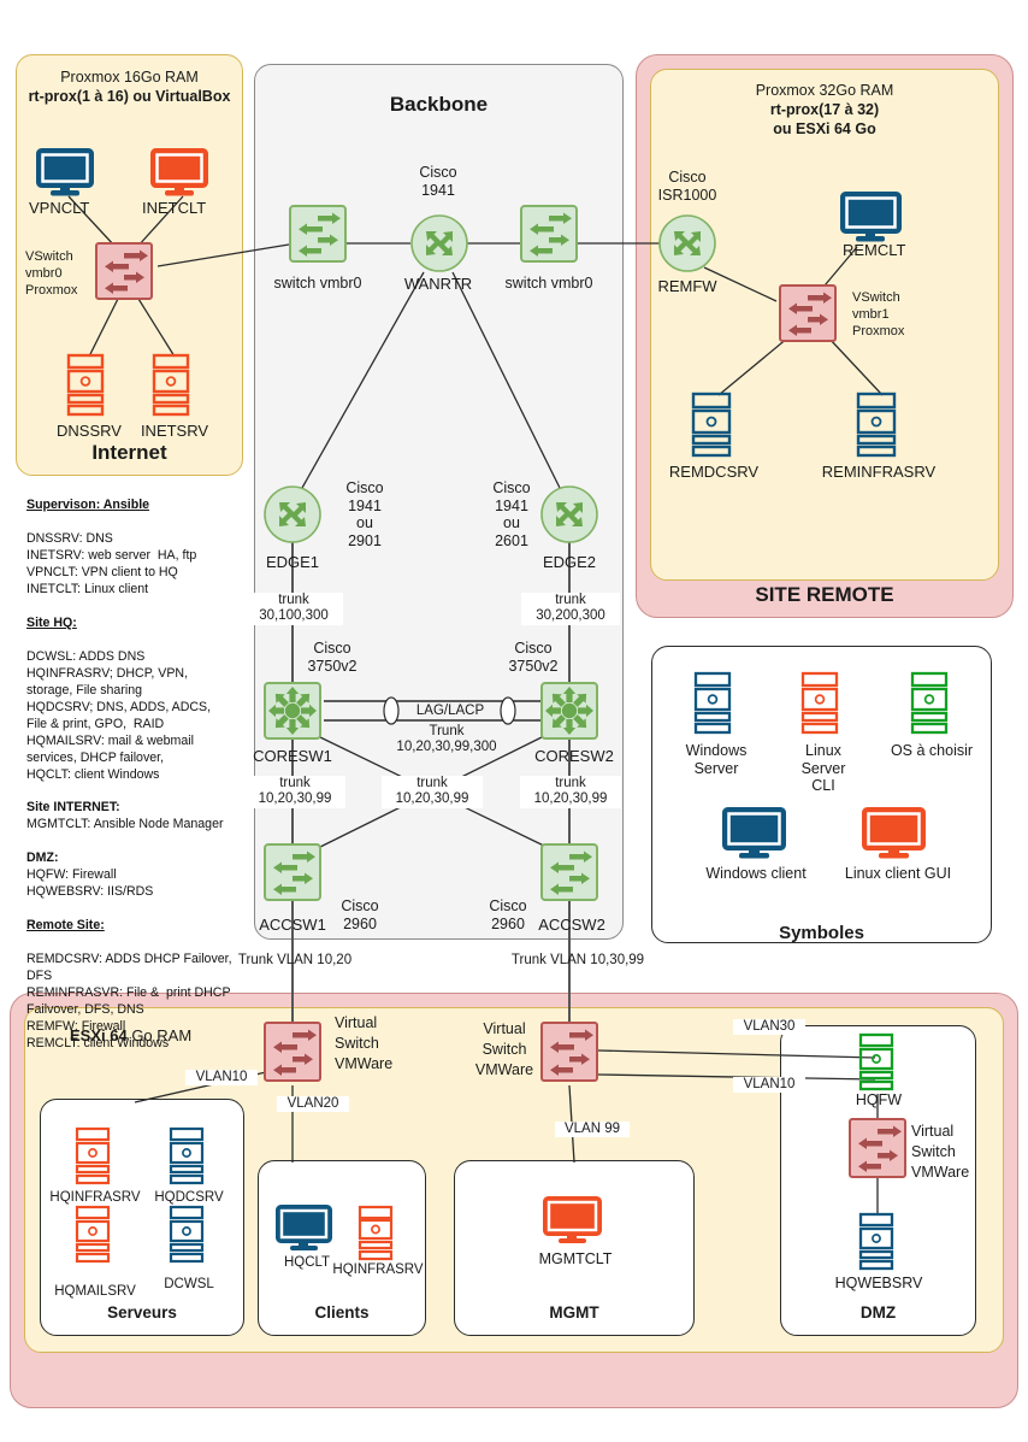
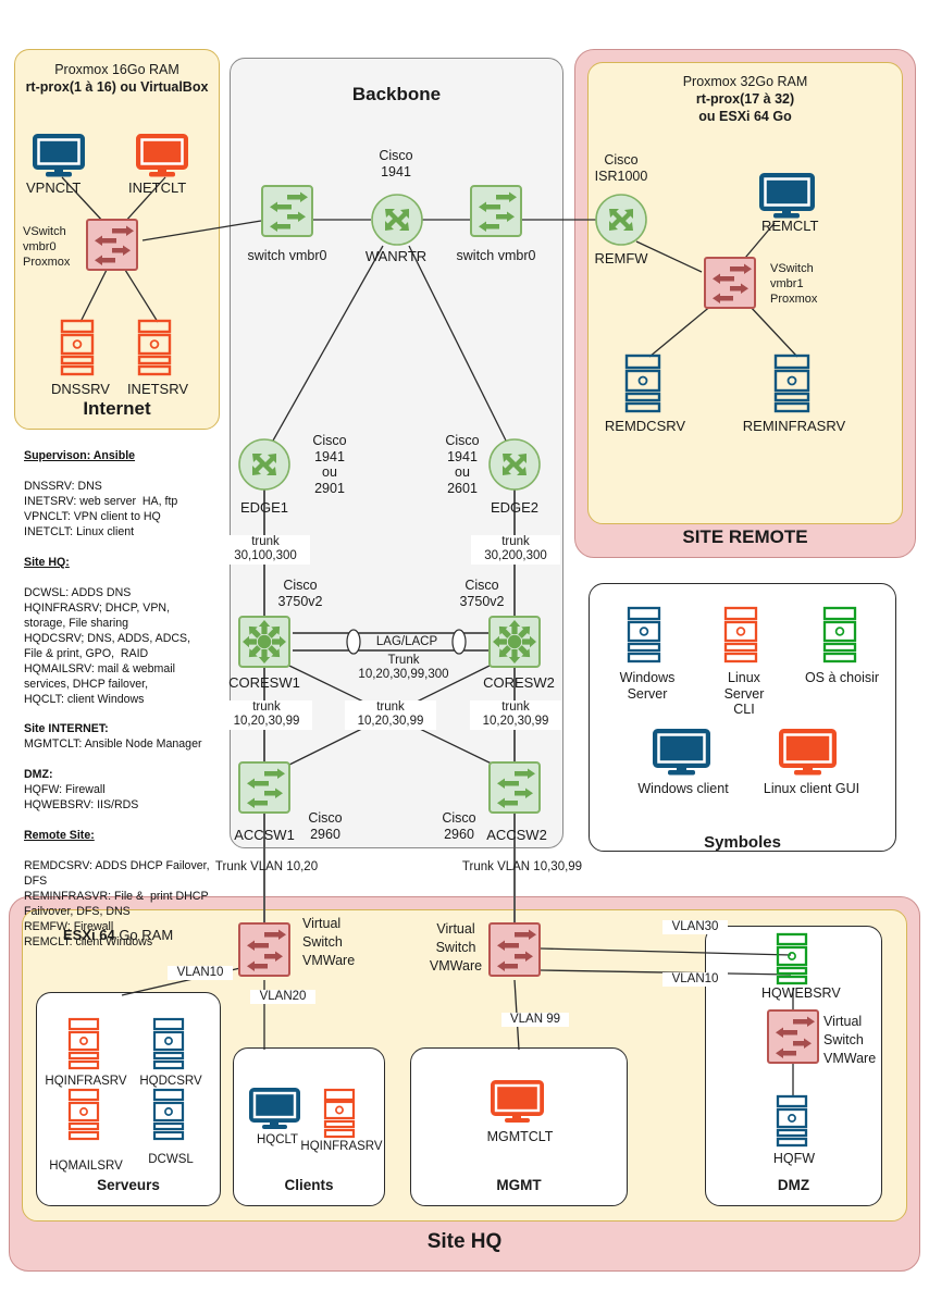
  Proxmox 16Go RAM
  rt-prox(1 à 16) ou VirtualBox
  VPNCLT
  INETCLT
  VSwitch
  vmbr0
  Proxmox
  DNSSRV
  INETSRV
  Internet
  Supervison: Ansible
  DNSSRV: DNS
  INETSRV: web server HA, ftp
  VPNCLT: VPN client to HQ
  INETCLT: Linux client
  Site HQ:
  DCWSL: ADDS DNS
  HQINFRASRV; DHCP, VPN,
  storage, File sharing
  HQDCSRV; DNS, ADDS, ADCS,
  File & print, GPO, RAID
  HQMAILSRV: mail & webmail
  services, DHCP failover,
  HQCLT: client Windows
  Site INTERNET:
  MGMTCLT: Ansible Node Manager
  DMZ:
  HQFW: Firewall
  HQWEBSRV: IIS/RDS
  Remote Site:
  REMDCSRV: ADDS DHCP Failover,
  DFS
  REMINFRASVR: File & print DHCP
  Failvover, DFS, DNS
  REMFW: Firewall
  REMCLT: client Windows
  Backbone
  Cisco
  1941
  WANRTR
  switch vmbr0
  switch vmbr0
  Cisco
  1941
  ou
  2901
  EDGE1
  Cisco
  1941
  ou
  2601
  EDGE2
  trunk
  30,100,300
  trunk
  30,200,300
  Cisco
  3750v2
  CORESW1
  Cisco
  3750v2
  CORESW2
  LAG/LACP
  Trunk
  10,20,30,99,300
  trunk
  10,20,30,99
  trunk
  10,20,30,99
  trunk
  10,20,30,99
  Cisco
  2960
  ACCSW1
  Cisco
  2960
  ACCSW2
  Trunk VLAN 10,20
  Trunk VLAN 10,30,99
  Proxmox 32Go RAM
  rt-prox(17 à 32)
  ou ESXi 64 Go
  Cisco
  ISR1000
  REMFW
  REMCLT
  VSwitch
  vmbr1
  Proxmox
  REMDCSRV
  REMINFRASRV
  SITE REMOTE
  Windows
  Server
  Linux
  Server
  CLI
  OS à choisir
  Windows client
  Linux client GUI
  Symboles
  ESXi 64 Go RAM
  Virtual
  Switch
  VMWare
  Virtual
  Switch
  VMWare
  VLAN10
  VLAN20
  VLAN 99
  VLAN30
  VLAN10
  HQINFRASRV
  HQDCSRV
  HQMAILSRV
  DCWSL
  Serveurs
  HQCLT
  HQINFRASRV
  Clients
  MGMTCLT
  MGMT
- HQFW
+ HQWEBSRV
  Virtual
  Switch
  VMWare
- HQWEBSRV
+ HQFW
  DMZ
+ Site HQ
